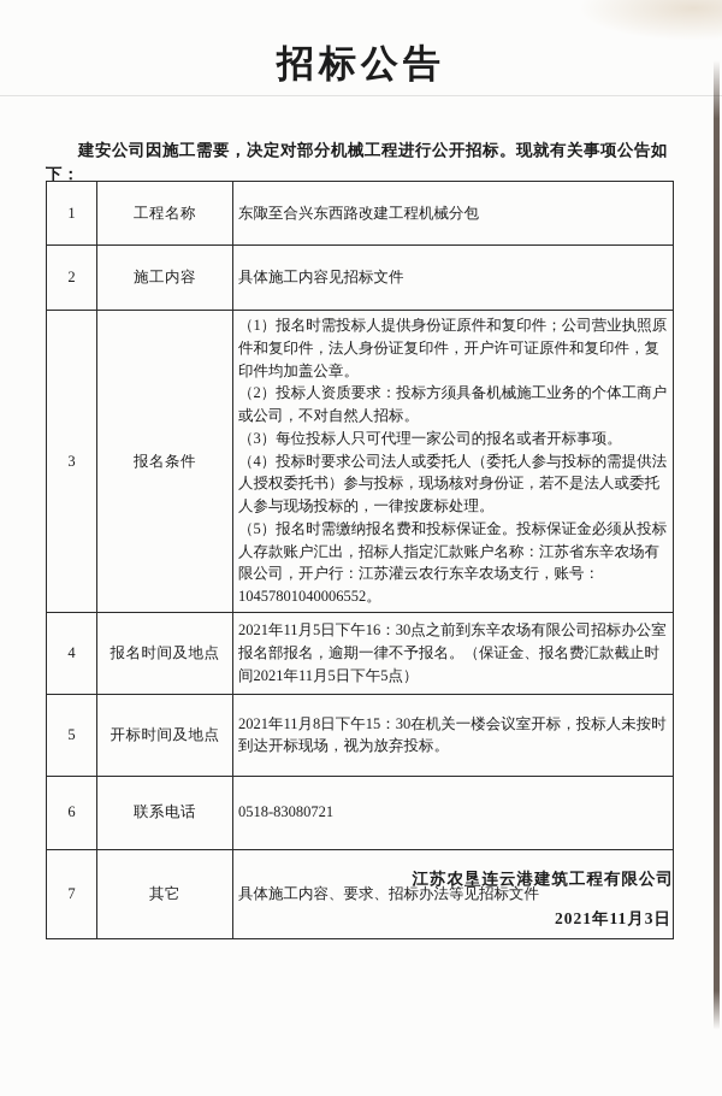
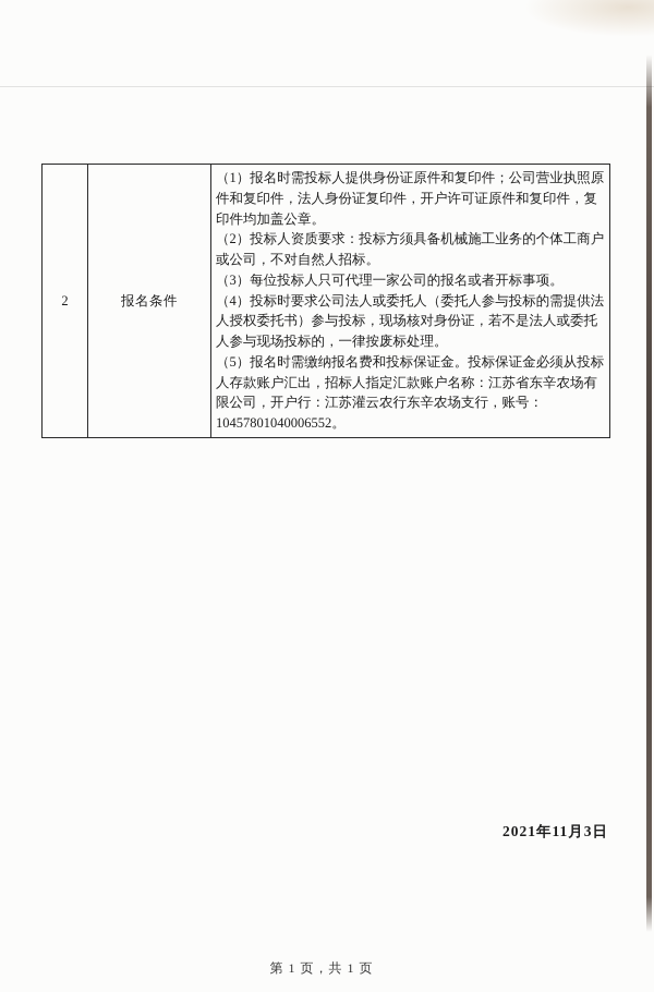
- 招标公告
- 建安公司因施工需要，决定对部分机械工程进行公开招标。现就有关事项公告如下：
- 1	工程名称	东陬至合兴东西路改建工程机械分包
- 2	施工内容	具体施工内容见招标文件
- 3	报名条件	（1）报名时需投标人提供身份证原件和复印件；公司营业执照原件和复印件，法人身份证复印件，开户许可证原件和复印件，复印件均加盖公章。 （2）投标人资质要求：投标方须具备机械施工业务的个体工商户或公司，不对自然人招标。 （3）每位投标人只可代理一家公司的报名或者开标事项。 （4）投标时要求公司法人或委托人（委托人参与投标的需提供法人授权委托书）参与投标，现场核对身份证，若不是法人或委托人参与现场投标的，一律按废标处理。 （5）报名时需缴纳报名费和投标保证金。投标保证金必须从投标人存款账户汇出，招标人指定汇款账户名称：江苏省东辛农场有限公司，开户行：江苏灌云农行东辛农场支行，账号：10457801040006552。
+ 2	报名条件	（1）报名时需投标人提供身份证原件和复印件；公司营业执照原件和复印件，法人身份证复印件，开户许可证原件和复印件，复印件均加盖公章。 （2）投标人资质要求：投标方须具备机械施工业务的个体工商户或公司，不对自然人招标。 （3）每位投标人只可代理一家公司的报名或者开标事项。 （4）投标时要求公司法人或委托人（委托人参与投标的需提供法人授权委托书）参与投标，现场核对身份证，若不是法人或委托人参与现场投标的，一律按废标处理。 （5）报名时需缴纳报名费和投标保证金。投标保证金必须从投标人存款账户汇出，招标人指定汇款账户名称：江苏省东辛农场有限公司，开户行：江苏灌云农行东辛农场支行，账号：10457801040006552。
- 4	报名时间及地点	2021年11月5日下午16：30点之前到东辛农场有限公司招标办公室报名部报名，逾期一律不予报名。（保证金、报名费汇款截止时间2021年11月5日下午5点）
- 5	开标时间及地点	2021年11月8日下午15：30在机关一楼会议室开标，投标人未按时到达开标现场，视为放弃投标。
- 6	联系电话	0518-83080721
- 7	其它	具体施工内容、要求、招标办法等见招标文件
- 江苏农垦连云港建筑工程有限公司
  2021年11月3日
+ 第 1 页，共 1 页
